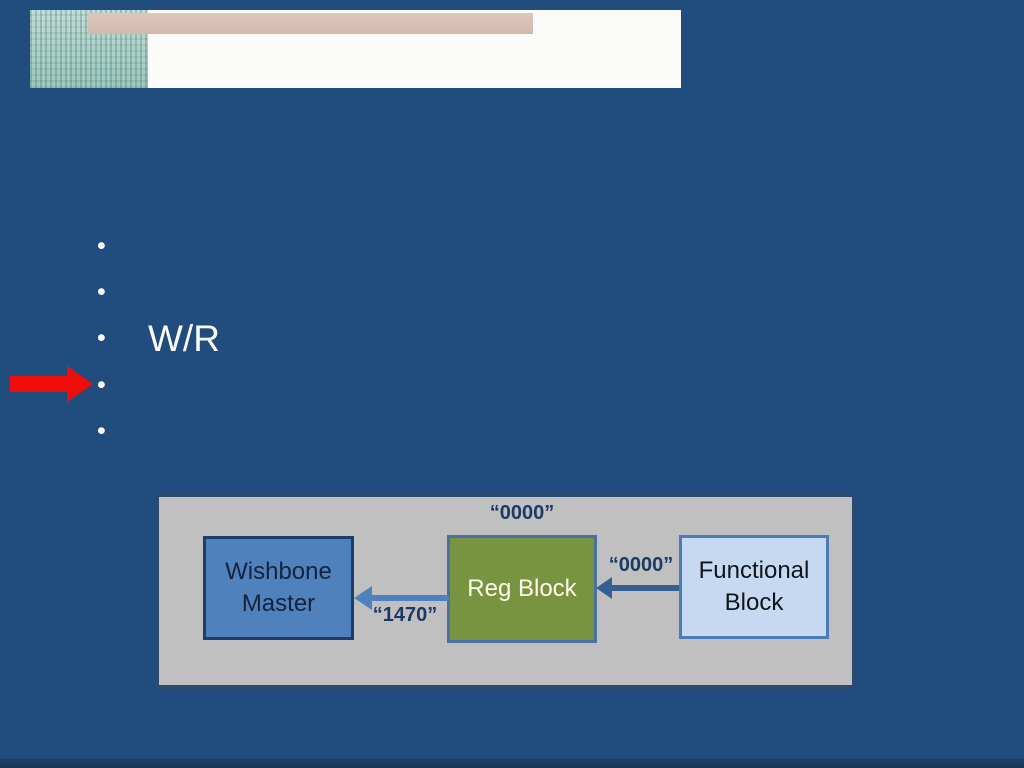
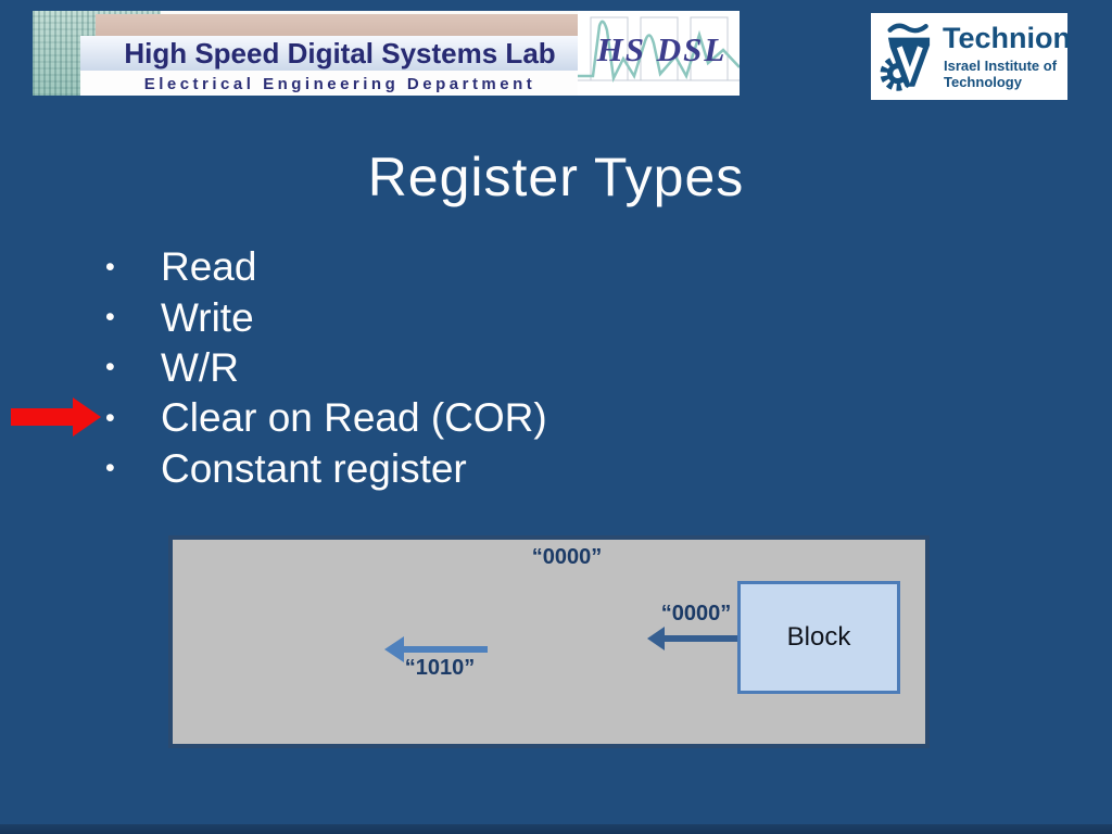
+ High Speed Digital Systems Lab
+ Electrical Engineering Department
+ HS DSL
+ Technion
+ Israel Institute of
+ Technology
+ Register Types
  •
+ Read
  •
+ Write
  •
  W/R
  •
+ Clear on Read (COR)
  •
+ Constant register
  “0000”
- Wishbone
- Master
- Reg Block
- Functional
  Block
- “1470”
+ “1010”
  “0000”
